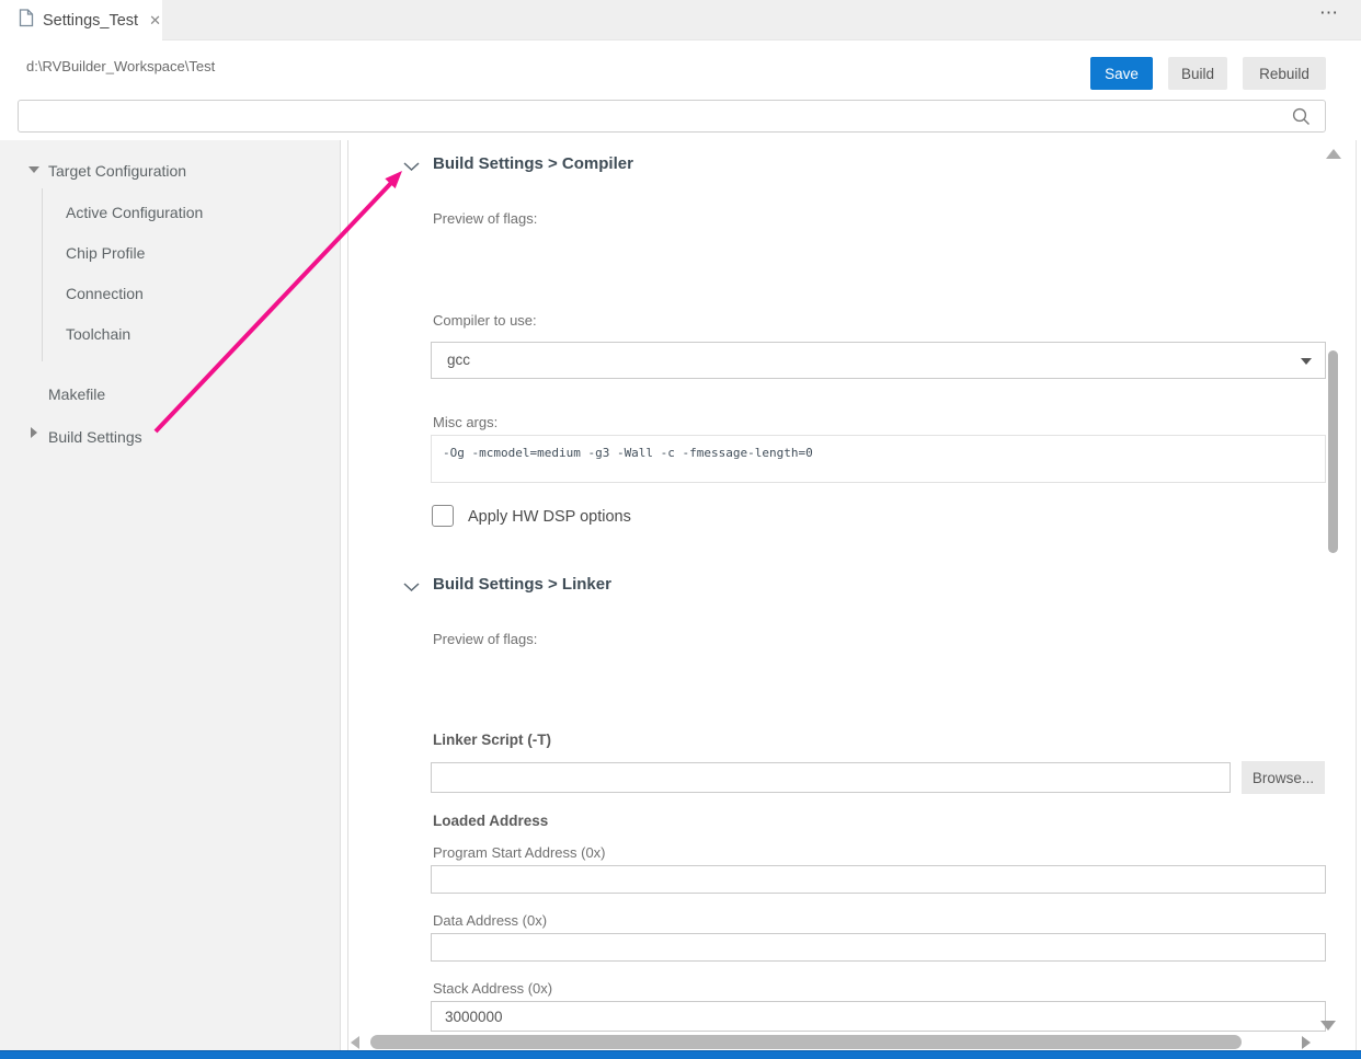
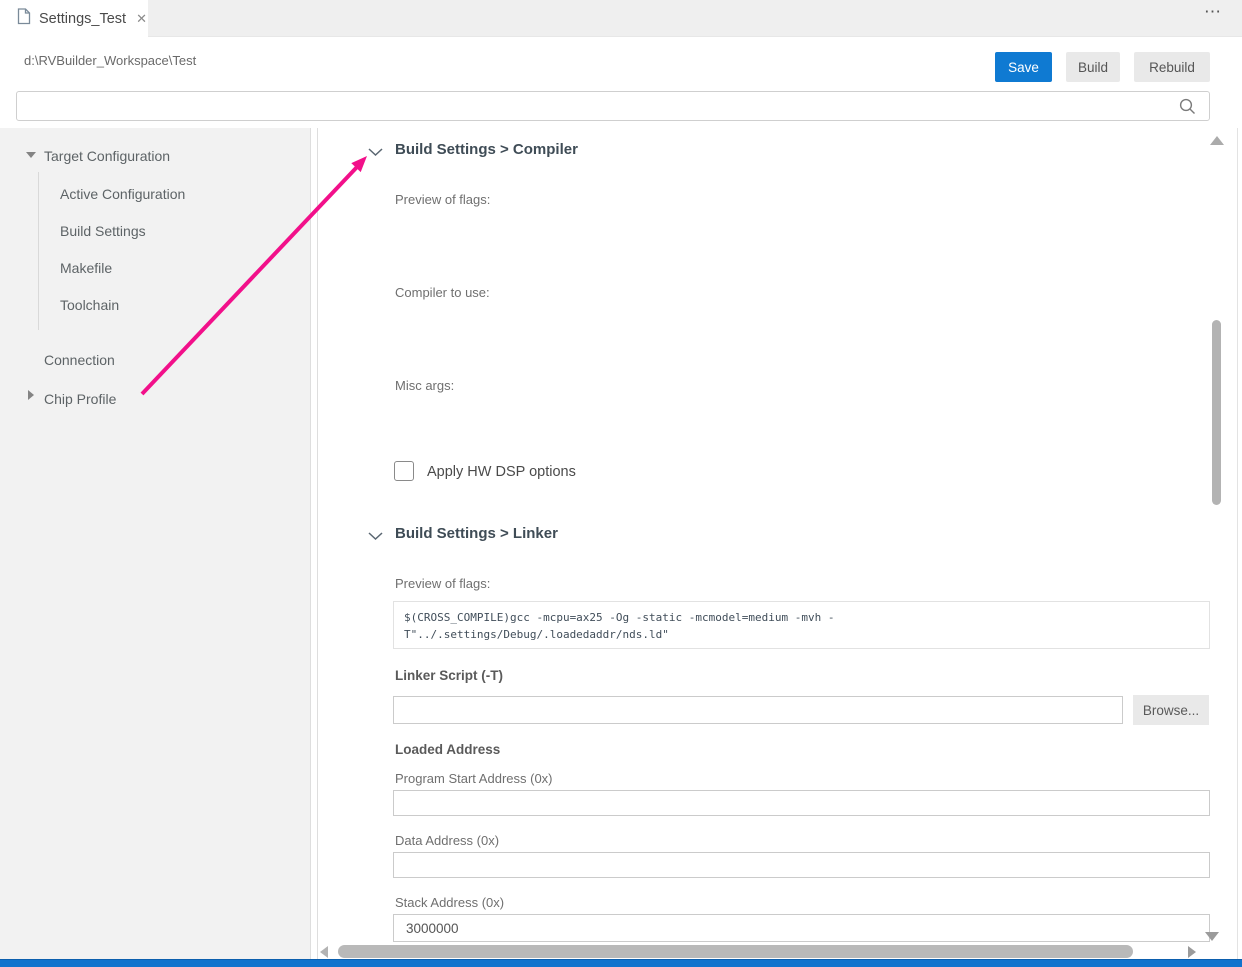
  Settings_Test
  ✕
  ⋯
  d:\RVBuilder_Workspace\Test
  Save
  Build
  Rebuild
  Target Configuration
  Active Configuration
- Chip Profile
+ Build Settings
- Connection
+ Makefile
  Toolchain
- Makefile
+ Connection
- Build Settings
+ Chip Profile
  Build Settings > Compiler
  Preview of flags:
  Compiler to use:
- gcc
  Misc args:
- -Og -mcmodel=medium -g3 -Wall -c -fmessage-length=0
  Apply HW DSP options
  Build Settings > Linker
  Preview of flags:
+ $(CROSS_COMPILE)gcc -mcpu=ax25 -Og -static -mcmodel=medium -mvh -
+ T"../.settings/Debug/.loadedaddr/nds.ld"
  Linker Script (-T)
  Browse...
  Loaded Address
  Program Start Address (0x)
  Data Address (0x)
  Stack Address (0x)
  3000000
